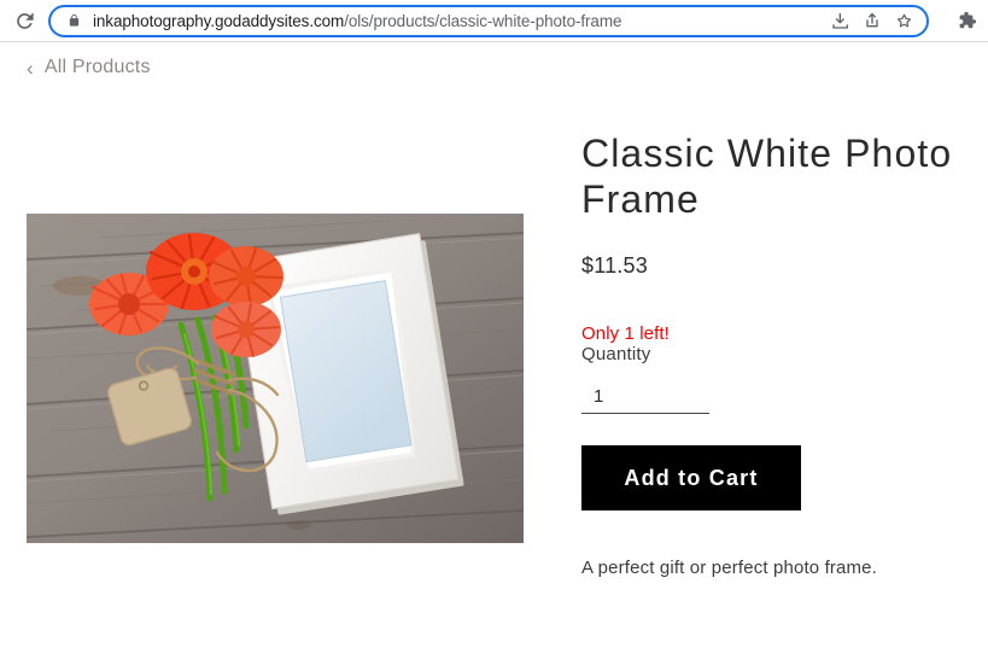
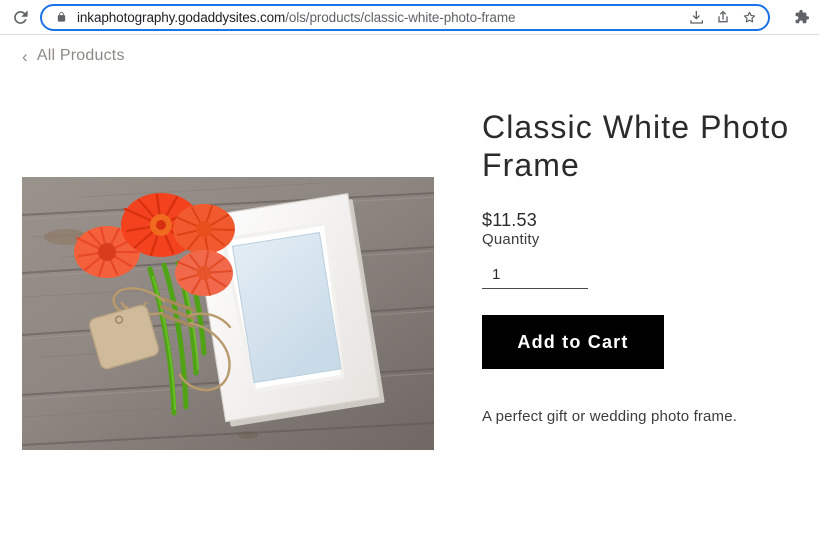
  inkaphotography.godaddysites.com/ols/products/classic-white-photo-frame
  ‹
  All Products
  Classic White Photo Frame
  $11.53
- Only 1 left!
  Quantity
  1
  Add to Cart
- A perfect gift or perfect photo frame.
+ A perfect gift or wedding photo frame.
